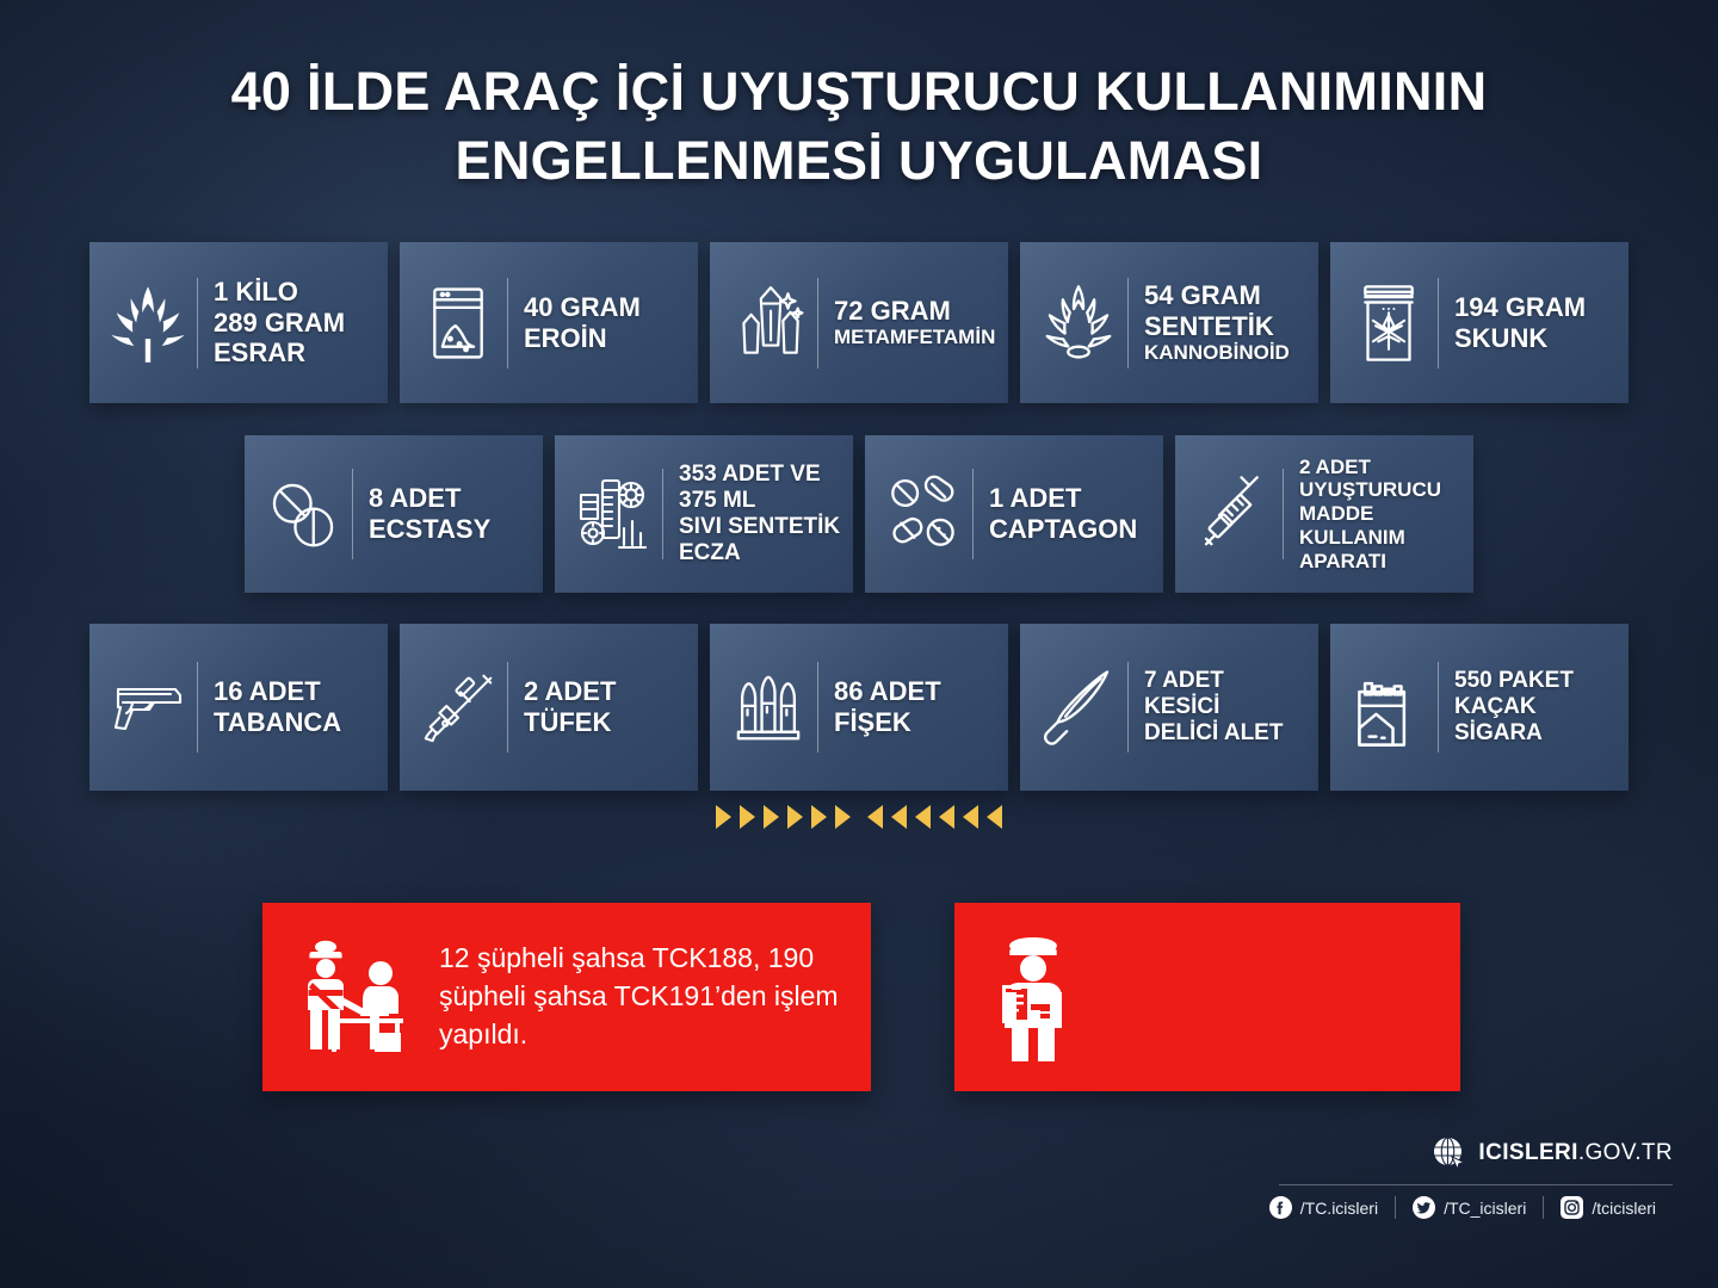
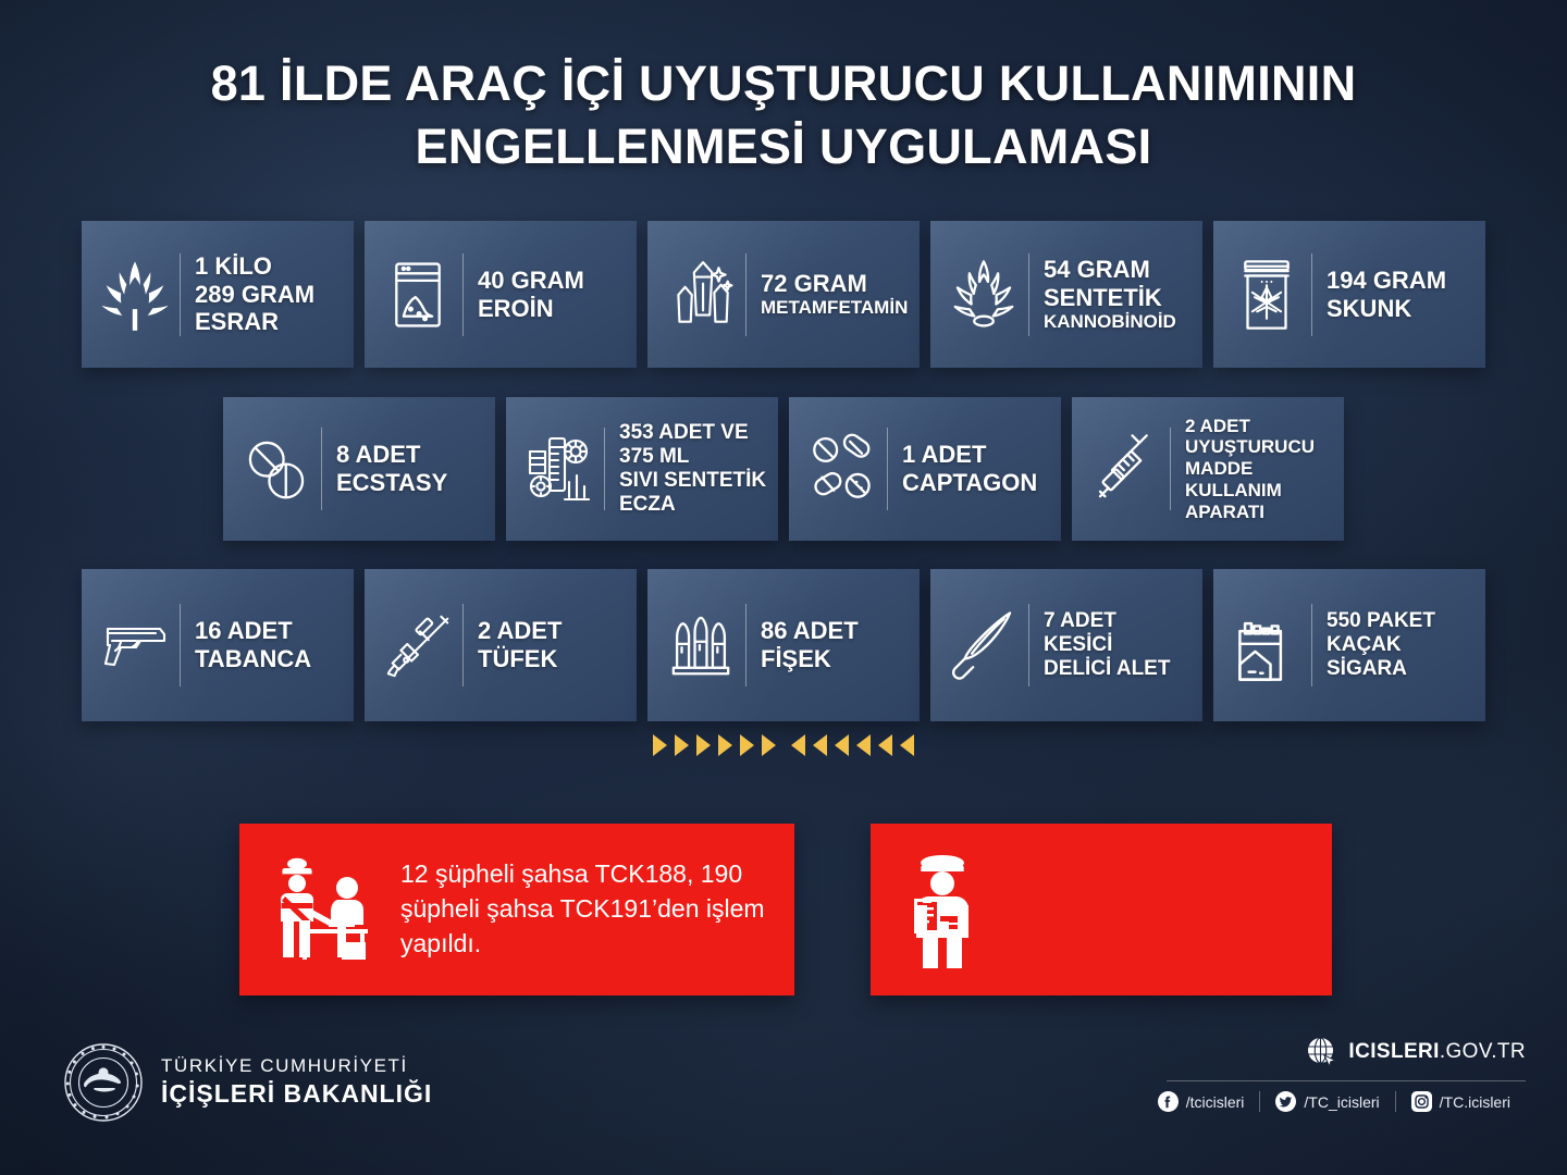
- 40 İLDE ARAÇ İÇİ UYUŞTURUCU KULLANIMININ
+ 81 İLDE ARAÇ İÇİ UYUŞTURUCU KULLANIMININ
  ENGELLENMESİ UYGULAMASI
  12 şüpheli şahsa TCK188, 190 şüpheli şahsa TCK191’den işlem yapıldı.
+ TÜRKİYE CUMHURİYETİ
+ İÇİŞLERİ BAKANLIĞI
  ICISLERI.GOV.TR
- /TC.icisleri
+ /tcicisleri
  /TC_icisleri
- /tcicisleri
+ /TC.icisleri
